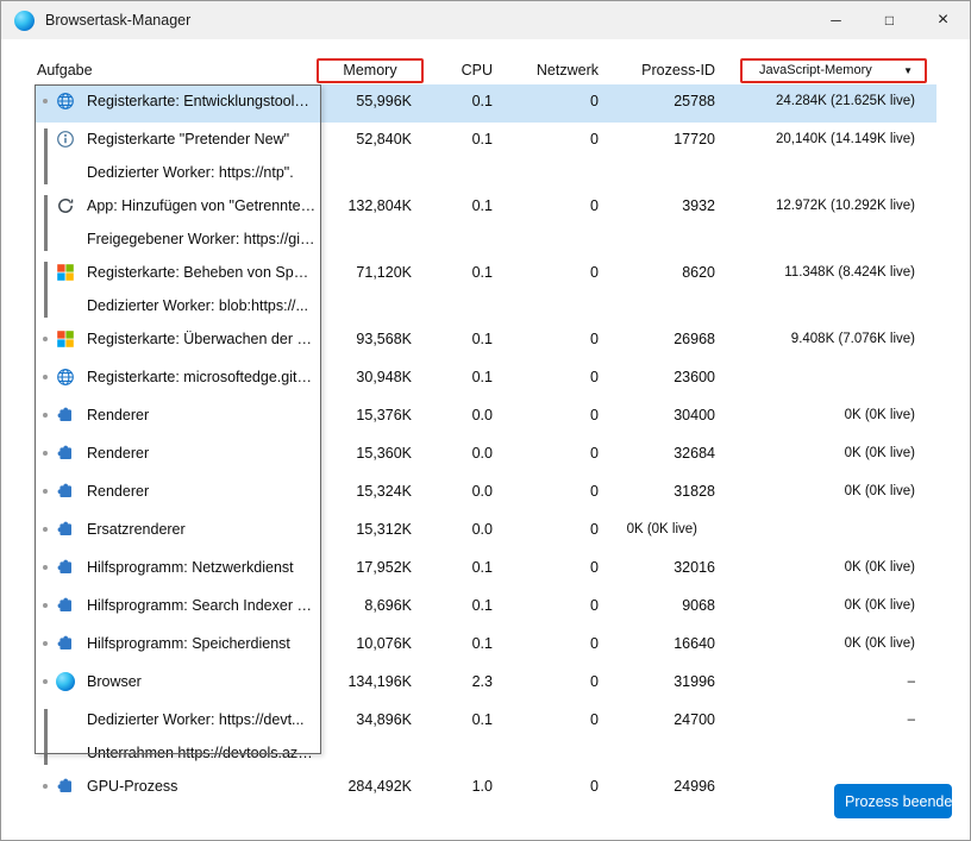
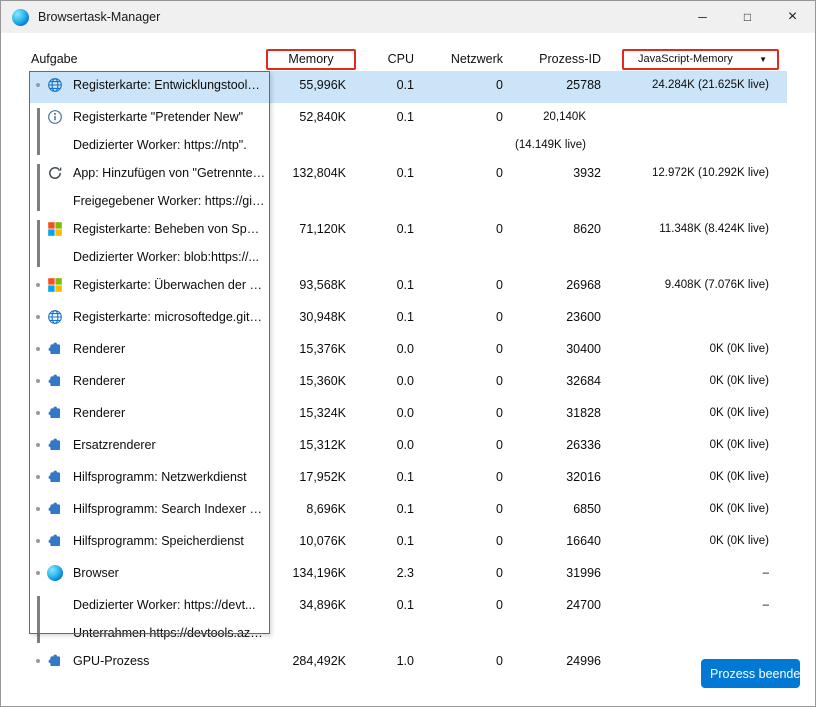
  Browsertask-Manager
  ─
  □
  ×
  Aufgabe
  Memory
  CPU
  Netzwerk
  Prozess-ID
  JavaScript-Memory
  ▼
  Registerkarte: Entwicklungstools -
  55,996K
  0.1
  0
  25788
  24.284K (21.625K live)
  Registerkarte "Pretender New"
  Dedizierter Worker: https://ntp".
  52,840K
  0.1
  0
- 17720
  20,140K (14.149K live)
  App: Hinzufügen von "Getrennte El
  Freigegebener Worker: https://githu
  132,804K
  0.1
  0
  3932
  12.972K (10.292K live)
  Dedizierter Worker: blob:https://...
  71,120K
  0.1
  0
  8620
  11.348K (8.424K live)
  93,568K
  0.1
  0
  26968
  9.408K (7.076K live)
  Registerkarte: microsoftedge.githu
  30,948K
  0.1
  0
  23600
  Renderer
  15,376K
  0.0
  0
  30400
  0K (0K live)
  Renderer
  15,360K
  0.0
  0
  32684
  0K (0K live)
  Renderer
  15,324K
  0.0
  0
  31828
  0K (0K live)
  Ersatzrenderer
  15,312K
  0.0
  0
+ 26336
  0K (0K live)
  Hilfsprogramm: Netzwerkdienst
  17,952K
  0.1
  0
  32016
  0K (0K live)
  Hilfsprogramm: Search Indexer Se
  8,696K
  0.1
  0
- 9068
+ 6850
  0K (0K live)
  Hilfsprogramm: Speicherdienst
  10,076K
  0.1
  0
  16640
  0K (0K live)
  Browser
  134,196K
  2.3
  0
  31996
  –
  Dedizierter Worker: https://devt...
  Unterrahmen https://devtools.azur..
  34,896K
  0.1
  0
  24700
  –
  GPU-Prozess
  284,492K
  1.0
  0
  24996
  Prozess beende
